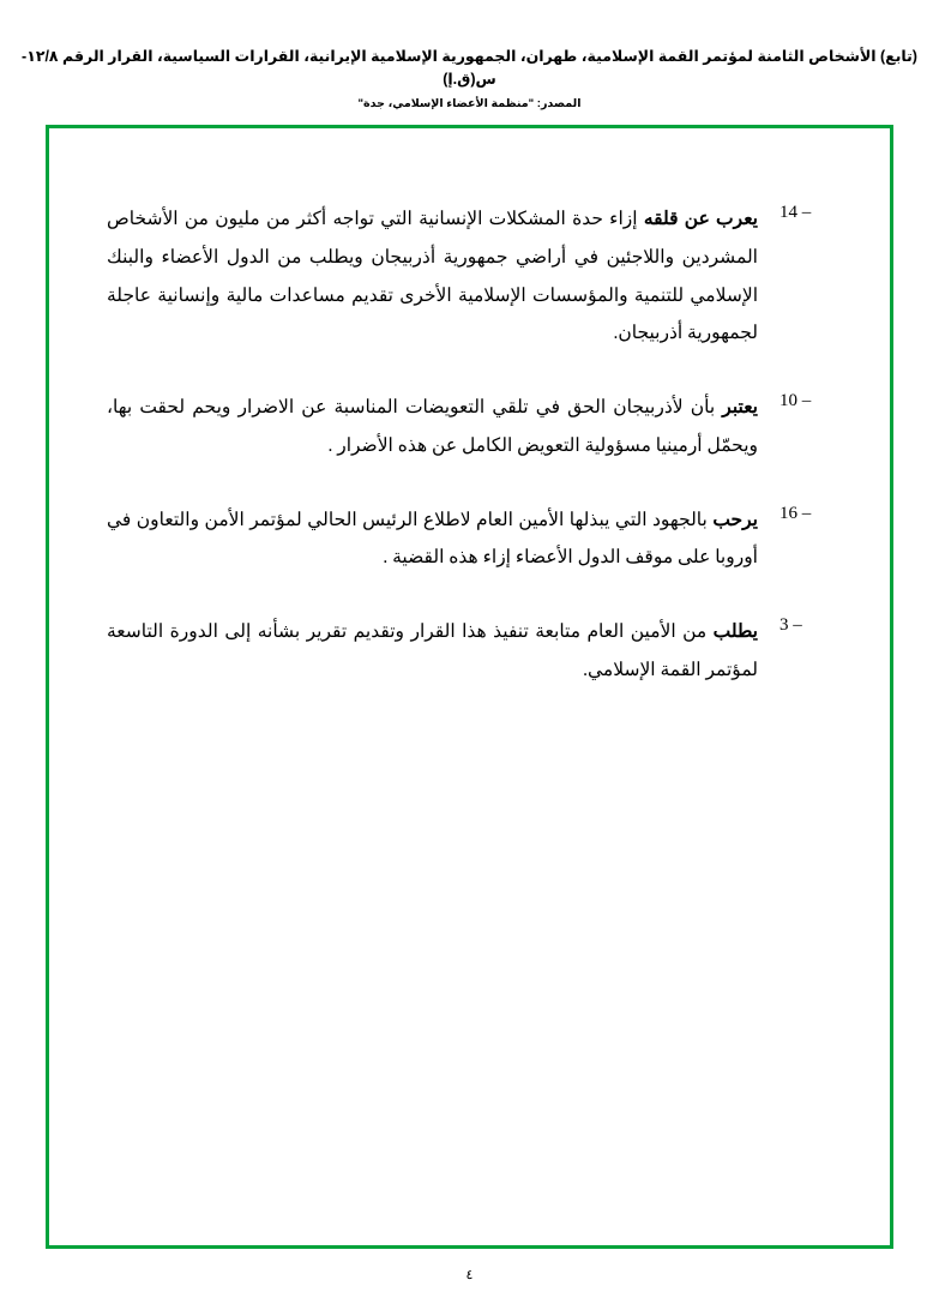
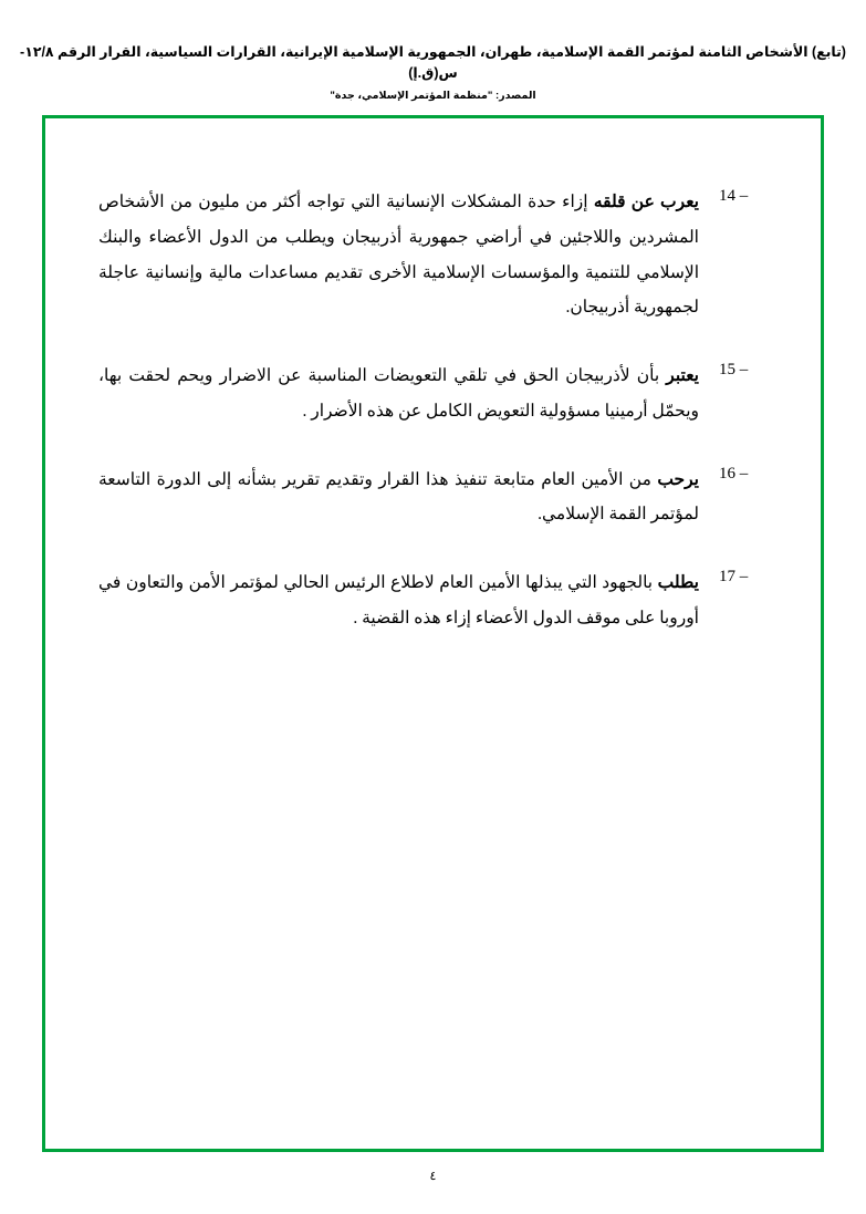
  (تابع) الأشخاص الثامنة لمؤتمر القمة الإسلامية، طهران، الجمهورية الإسلامية الإيرانية، القرارات السياسية، القرار الرقم ١٢/٨-س(ق.إ)
- المصدر: "منظمة الأعضاء الإسلامي، جدة"
+ المصدر: "منظمة المؤتمر الإسلامي، جدة"
  14 –
  يعرب عن قلقه إزاء حدة المشكلات الإنسانية التي تواجه أكثر من مليون من الأشخاص المشردين واللاجئين في أراضي جمهورية أذربيجان ويطلب من الدول الأعضاء والبنك الإسلامي للتنمية والمؤسسات الإسلامية الأخرى تقديم مساعدات مالية وإنسانية عاجلة لجمهورية أذربيجان.
- 10 –
+ 15 –
  يعتبر بأن لأذربيجان الحق في تلقي التعويضات المناسبة عن الاضرار ويحم لحقت بها، ويحمّل أرمينيا مسؤولية التعويض الكامل عن هذه الأضرار .
  16 –
- يرحب بالجهود التي يبذلها الأمين العام لاطلاع الرئيس الحالي لمؤتمر الأمن والتعاون في أوروبا على موقف الدول الأعضاء إزاء هذه القضية .
+ يرحب من الأمين العام متابعة تنفيذ هذا القرار وتقديم تقرير بشأنه إلى الدورة التاسعة لمؤتمر القمة الإسلامي.
- 3 –
+ 17 –
- يطلب من الأمين العام متابعة تنفيذ هذا القرار وتقديم تقرير بشأنه إلى الدورة التاسعة لمؤتمر القمة الإسلامي.
+ يطلب بالجهود التي يبذلها الأمين العام لاطلاع الرئيس الحالي لمؤتمر الأمن والتعاون في أوروبا على موقف الدول الأعضاء إزاء هذه القضية .
  ٤
